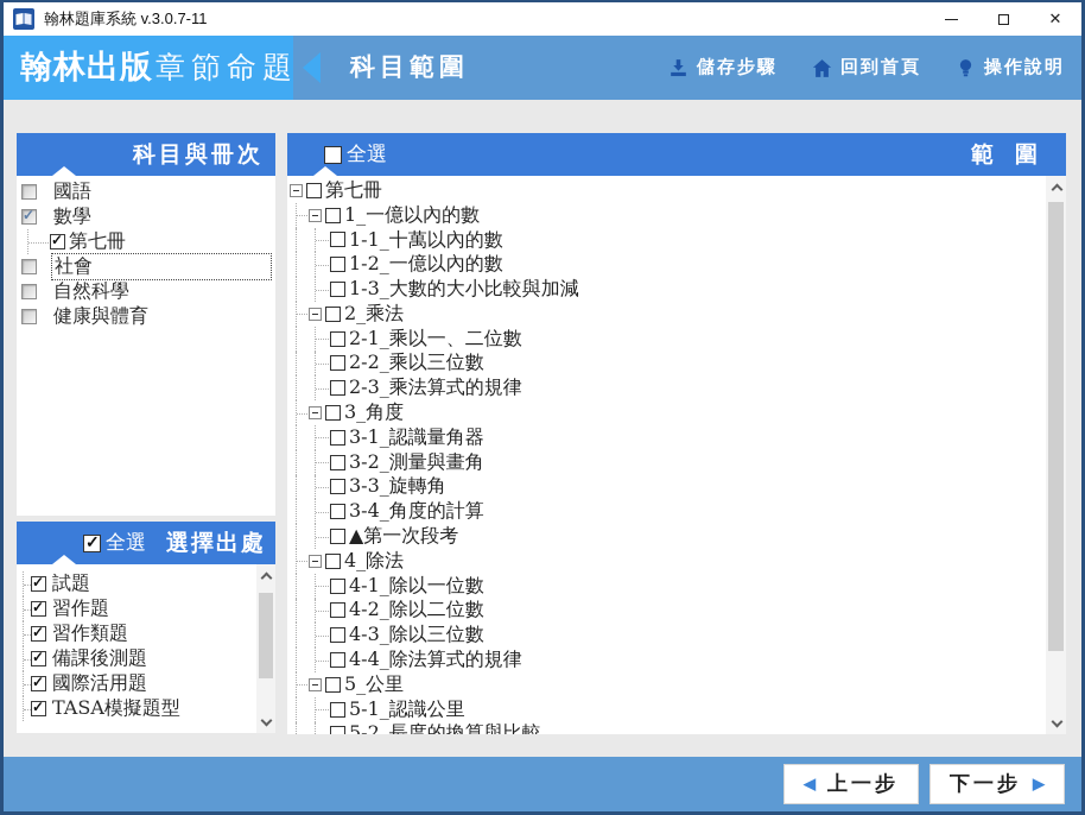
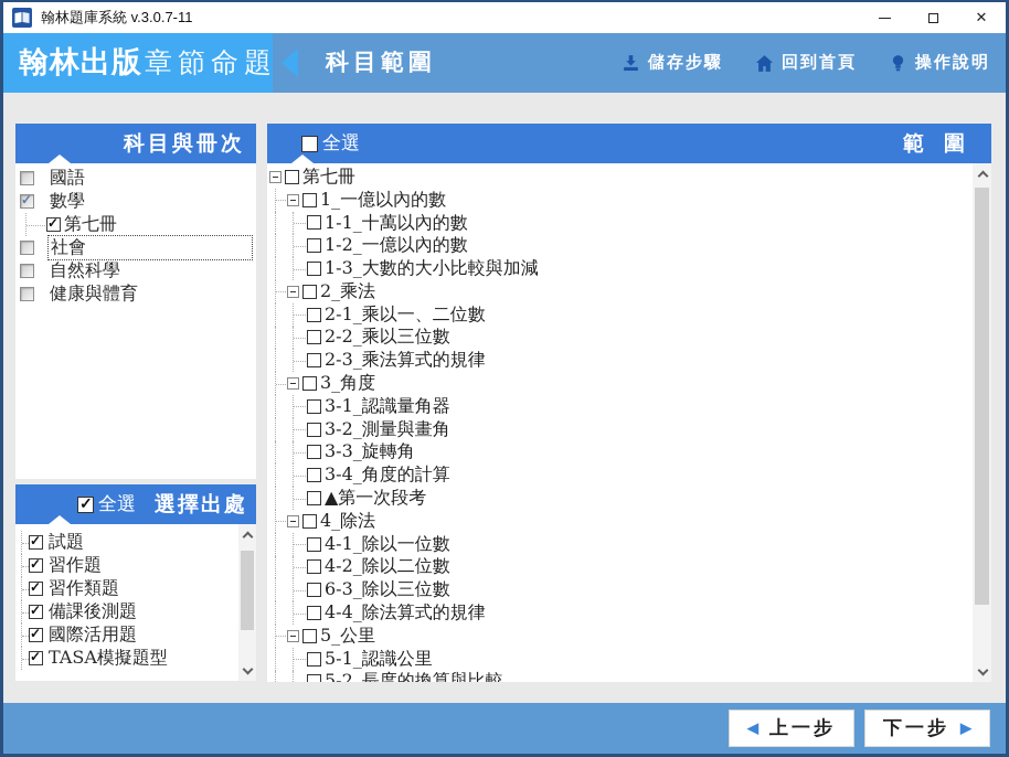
  翰林題庫系統 v.3.0.7-11
  ✕
  翰林出版
  章節命題
  科目範圍
  儲存步驟
  回到首頁
  操作說明
  科目與冊次
  國語
  數學
  第七冊
  社會
  自然科學
  健康與體育
  全選
  選擇出處
  試題
  習作題
  習作類題
  備課後測題
  國際活用題
  TASA模擬題型
  全選
  範圍
  第七冊
  1_一億以內的數
  1-1_十萬以內的數
  1-2_一億以內的數
  1-3_大數的大小比較與加減
  2_乘法
  2-1_乘以一、二位數
  2-2_乘以三位數
  2-3_乘法算式的規律
  3_角度
  3-1_認識量角器
  3-2_測量與畫角
  3-3_旋轉角
  3-4_角度的計算
  ▲第一次段考
  4_除法
  4-1_除以一位數
  4-2_除以二位數
- 4-3_除以三位數
+ 6-3_除以三位數
  4-4_除法算式的規律
  5_公里
  5-1_認識公里
  5-2_長度的換算與比較
  ◀
  上一步
  下一步
  ▶
